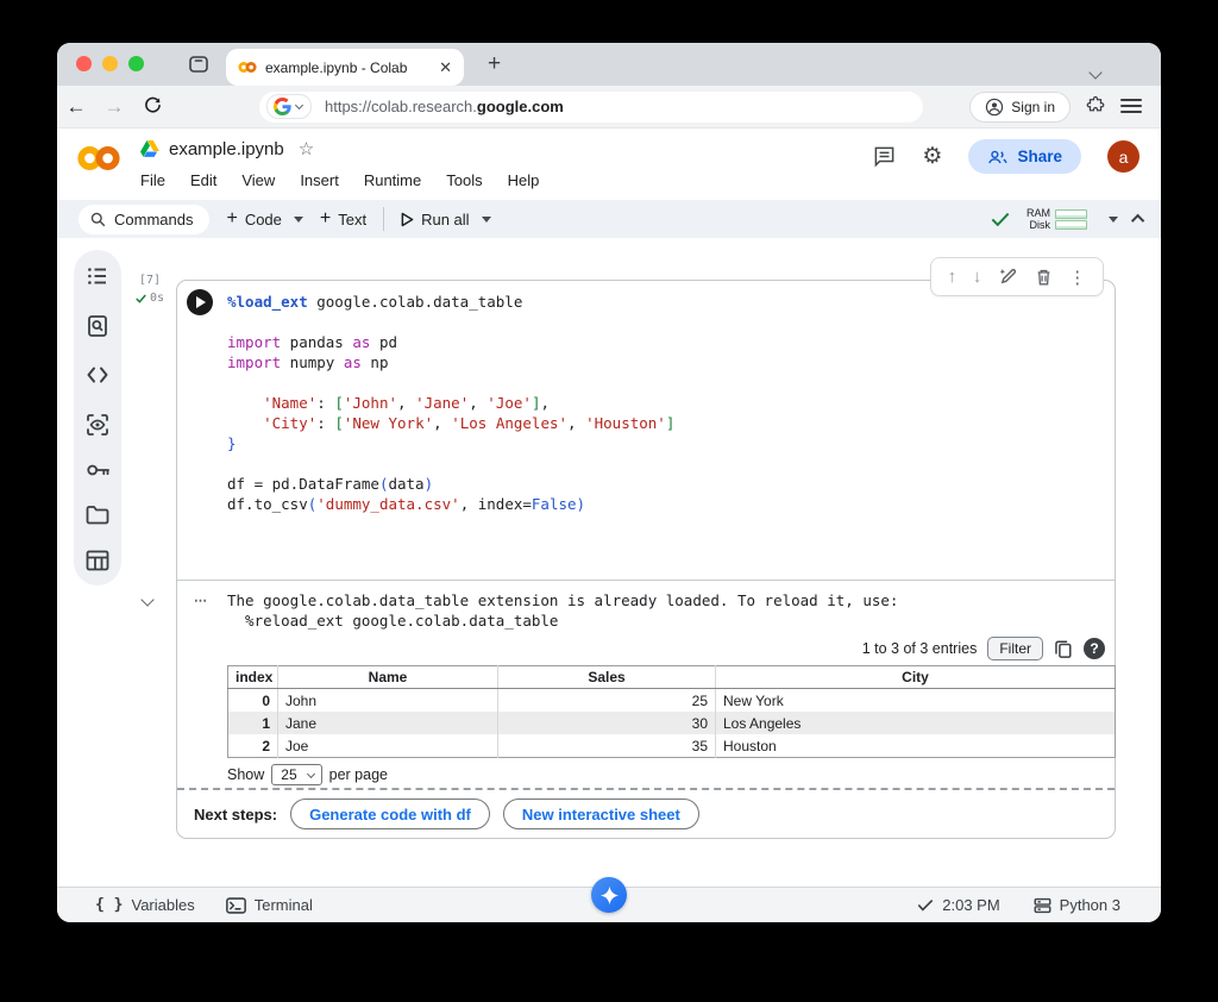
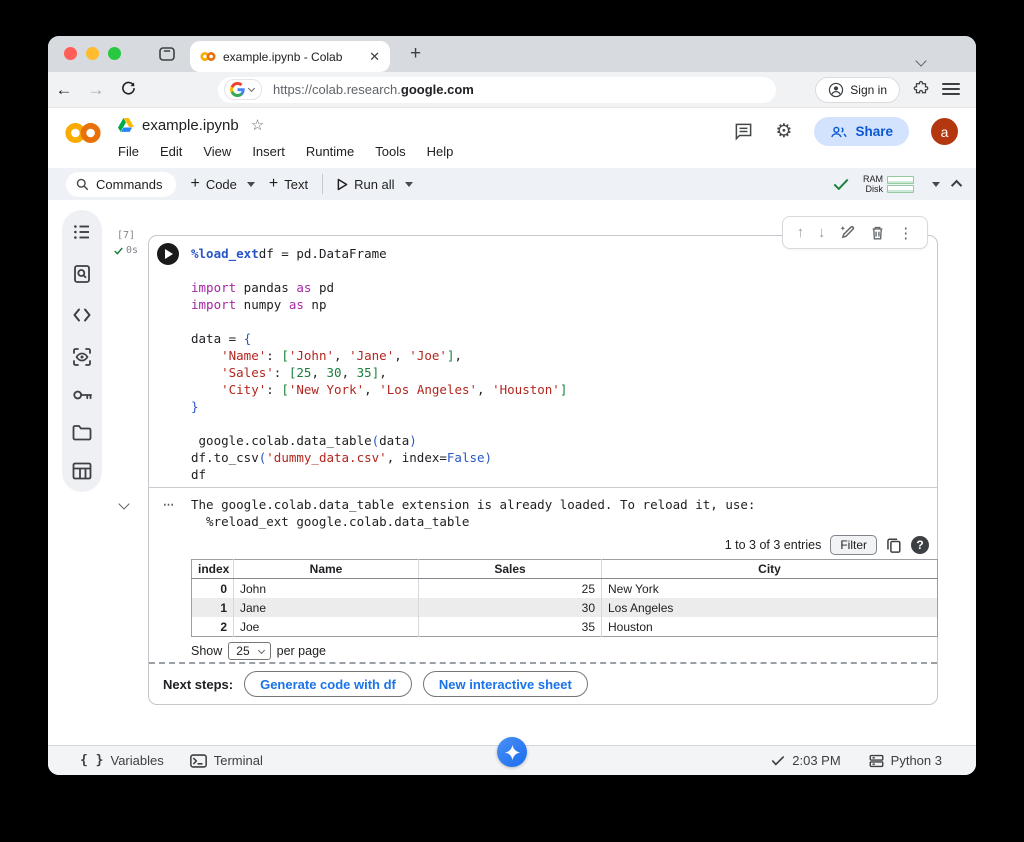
  example.ipynb - Colab
  ✕
  +
  ←
  →
  https://colab.research.google.com
  Sign in
  example.ipynb
  ☆
  File
  Edit
  View
  Insert
  Runtime
  Tools
  Help
  ⚙
  Share
  a
  Commands
  +
  Code
  +
  Text
  Run all
  RAM
  Disk
  [7]
  0s
  ↑
  ↓
  ⋮
- %load_ext google.colab.data_table
+ %load_extdf = pd.DataFrame
  import pandas as pd
  import numpy as np
+ data = {
  'Name': ['John', 'Jane', 'Joe'],
+ 'Sales': [25, 30, 35],
  'City': ['New York', 'Los Angeles', 'Houston']
  }
- df = pd.DataFrame(data)
+ google.colab.data_table(data)
  df.to_csv('dummy_data.csv', index=False)
+ df
  ⋯
  The google.colab.data_table extension is already loaded. To reload it, use:
  %reload_ext google.colab.data_table
  1 to 3 of 3 entries
  Filter
  ?
  index	Name	Sales	City
  0	John	25	New York
  1	Jane	30	Los Angeles
  2	Joe	35	Houston
  Show
  25
  per page
  Next steps:
  Generate code with df
  New interactive sheet
  { }
  Variables
  Terminal
  2:03 PM
  Python 3
